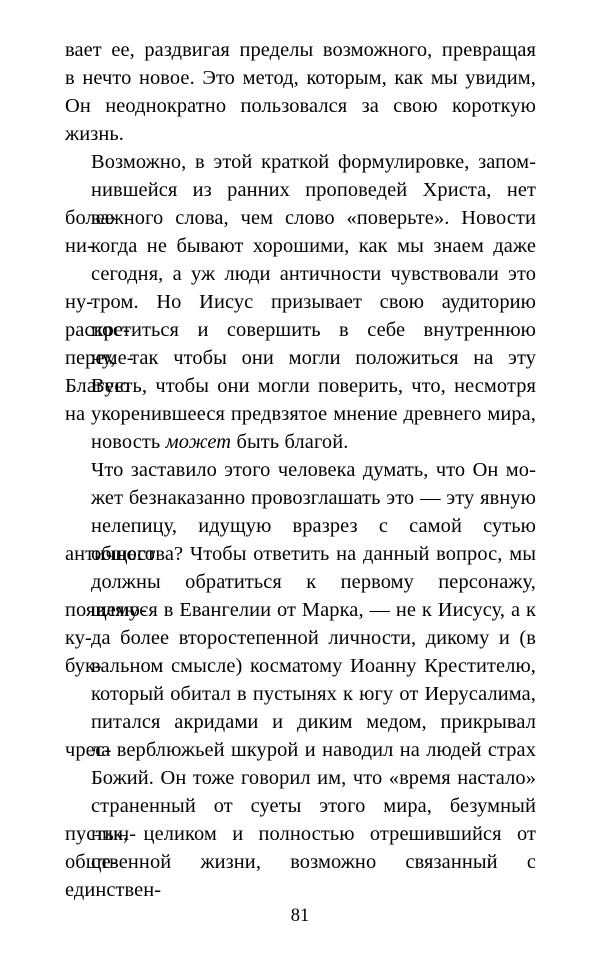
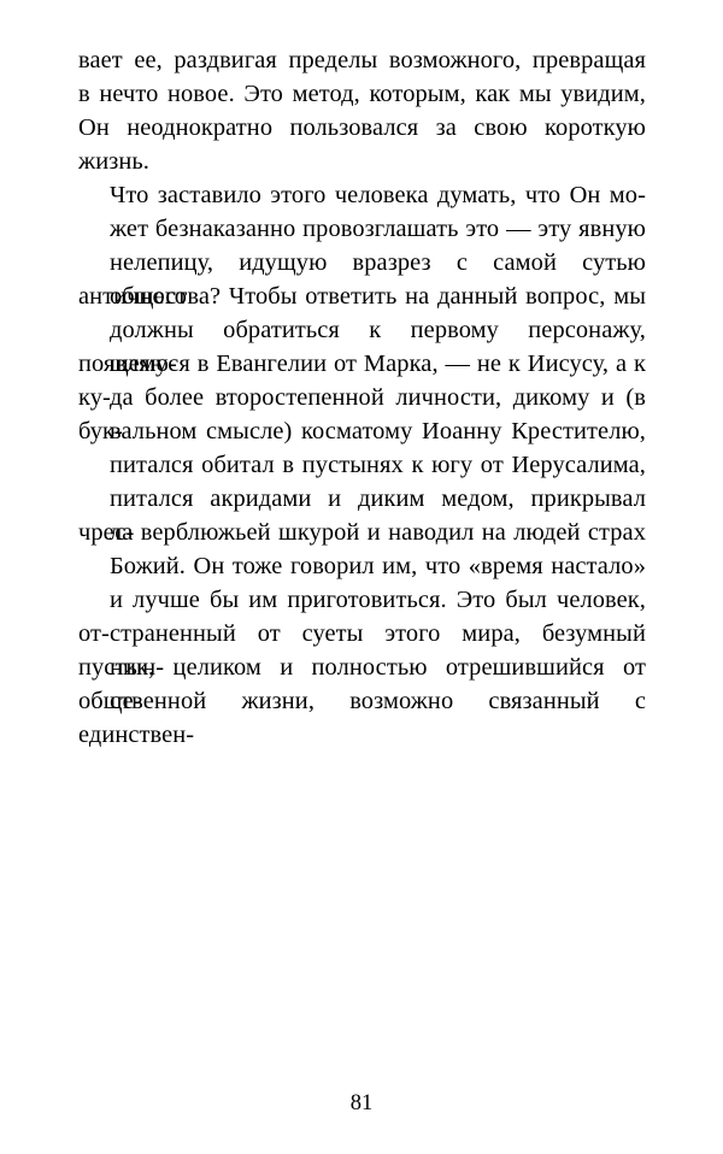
  вает ее, раздвигая пределы возможного, превращая
  в нечто новое. Это метод, которым, как мы увидим,
  Он неоднократно пользовался за свою короткую
  жизнь.
- Возможно, в этой краткой формулировке, запом-
- нившейся из ранних проповедей Христа, нет более
- важного слова, чем слово «поверьте». Новости ни-
- когда не бывают хорошими, как мы знаем даже
- сегодня, а уж люди античности чувствовали это ну-
- тром. Но Иисус призывает свою аудиторию раскре-
- поститься и совершить в себе внутреннюю переме-
- ну, так чтобы они могли положиться на эту Благую
- Весть, чтобы они могли поверить, что, несмотря на
- укоренившееся предвзятое мнение древнего мира,
- новость может быть благой.
  Что заставило этого человека думать, что Он мо-
  жет безнаказанно провозглашать это — эту явную
  нелепицу, идущую вразрез с самой сутью античного
  общества? Чтобы ответить на данный вопрос, мы
  должны обратиться к первому персонажу, появляю-
  щемуся в Евангелии от Марка, — не к Иисусу, а к ку-
  да более второстепенной личности, дикому и (в бук-
  вальном смысле) косматому Иоанну Крестителю,
- который обитал в пустынях к югу от Иерусалима,
+ питался обитал в пустынях к югу от Иерусалима,
  питался акридами и диким медом, прикрывал чрес-
  ла верблюжьей шкурой и наводил на людей страх
  Божий. Он тоже говорил им, что «время настало»
+ и лучше бы им приготовиться. Это был человек, от-
  страненный от суеты этого мира, безумный пустын-
  ник, целиком и полностью отрешившийся от обще-
  ственной жизни, возможно связанный с единствен-
  81
